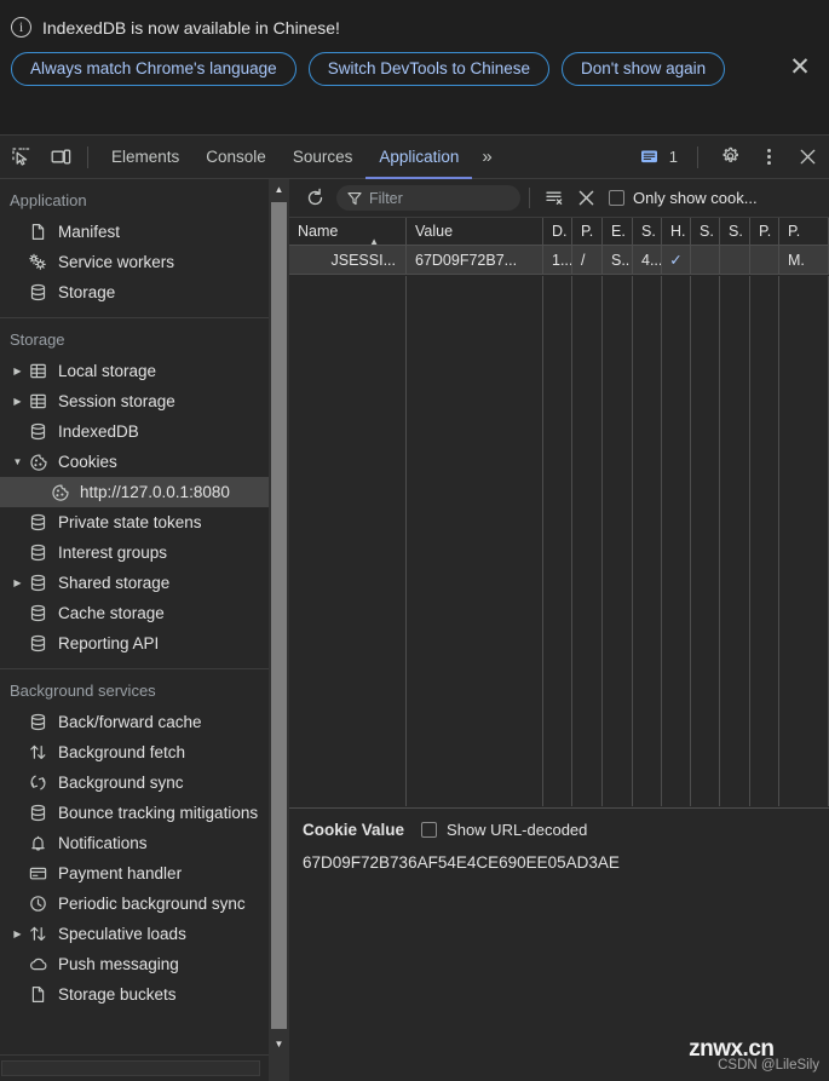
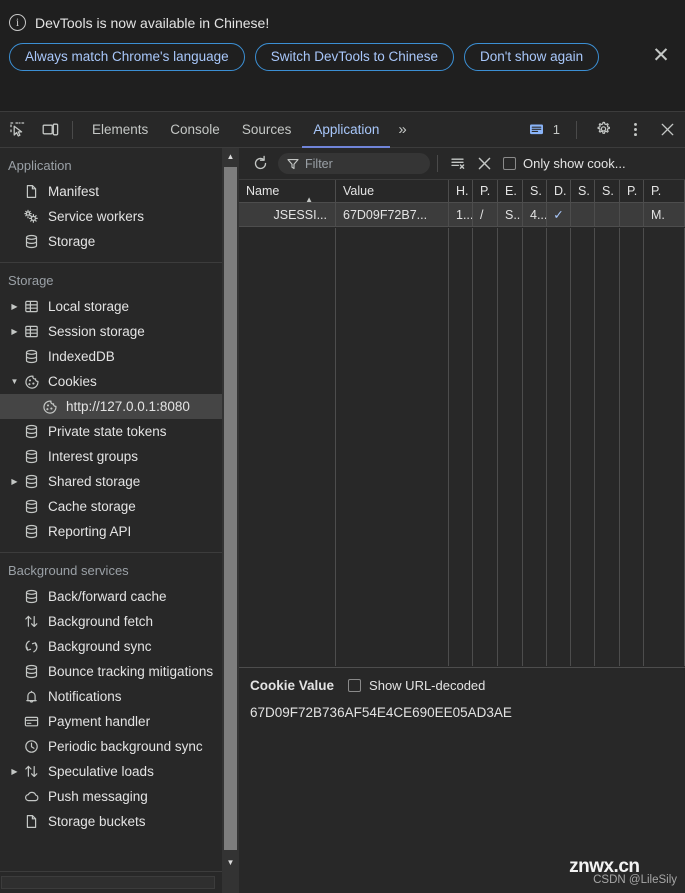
  i
- IndexedDB is now available in Chinese!
+ DevTools is now available in Chinese!
  Always match Chrome's language
  Switch DevTools to Chinese
  Don't show again
  ✕
  Elements
  Console
  Sources
  Application
  »
  1
  Application
  Manifest
  Service workers
  Storage
  Storage
  ▶
  Local storage
  ▶
  Session storage
  IndexedDB
  ▼
  Cookies
  http://127.0.0.1:8080
  Private state tokens
  Interest groups
  ▶
  Shared storage
  Cache storage
  Reporting API
  Background services
  Back/forward cache
  Background fetch
  Background sync
  Bounce tracking mitigations
  Notifications
  Payment handler
  Periodic background sync
  ▶
  Speculative loads
  Push messaging
  Storage buckets
  ▲
  ▼
  Filter
  Only show cook...
  Name
  ▲
  Value
- D.
+ H.
  P.
  E.
  S.
- H.
+ D.
  S.
  S.
  P.
  P.
  JSESSI...
  67D09F72B7...
  1...
  /
  S..
  4...
  ✓
  M.
  Cookie Value
  Show URL-decoded
  67D09F72B736AF54E4CE690EE05AD3AE
  znwx.cn
  CSDN @LileSily
